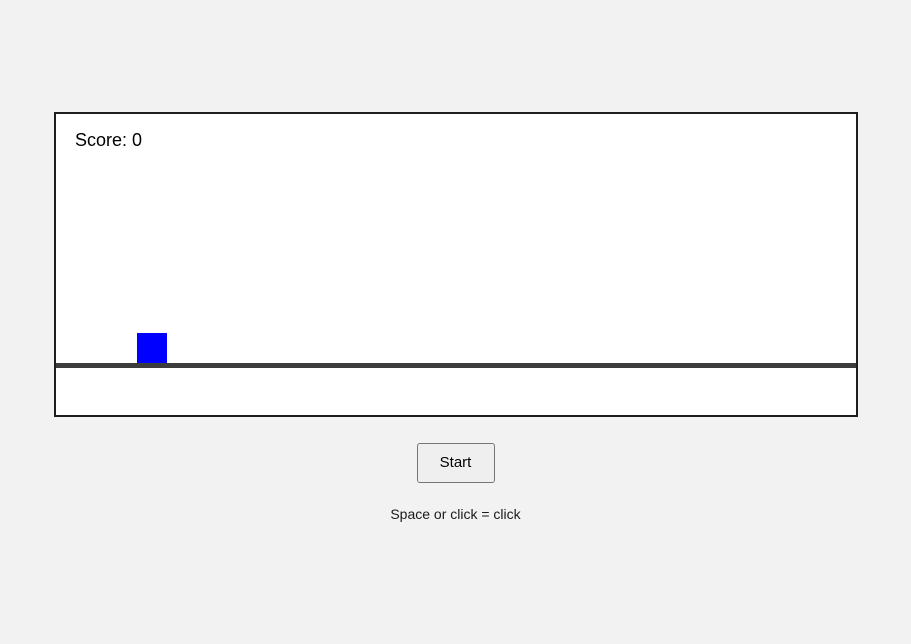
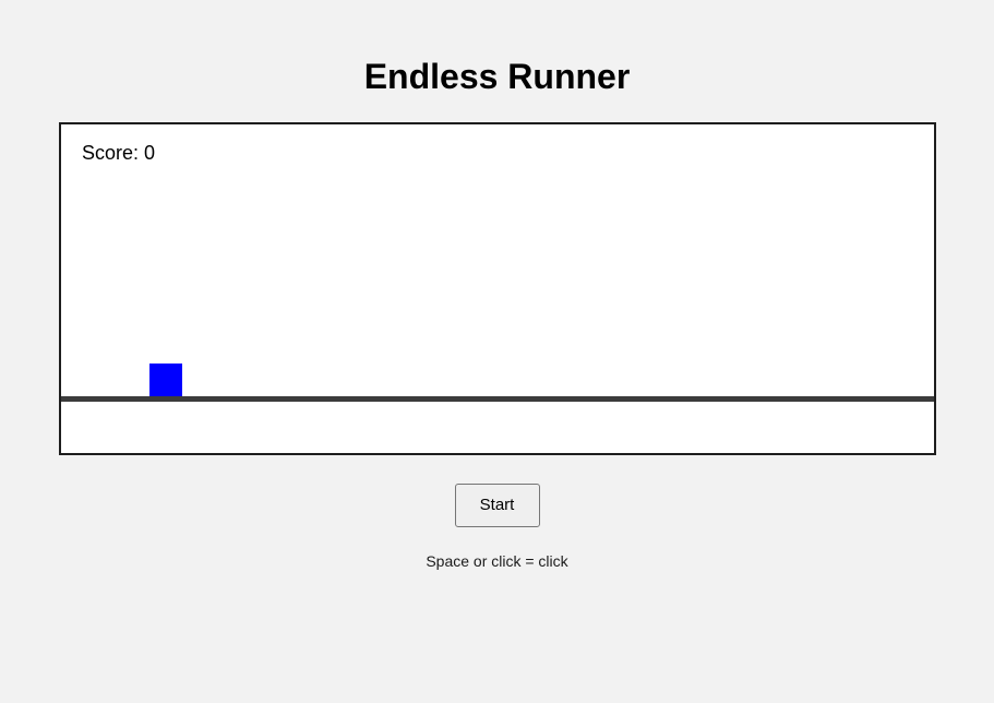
+ Endless Runner
  Score: 0
  Start
  Space or click = click
